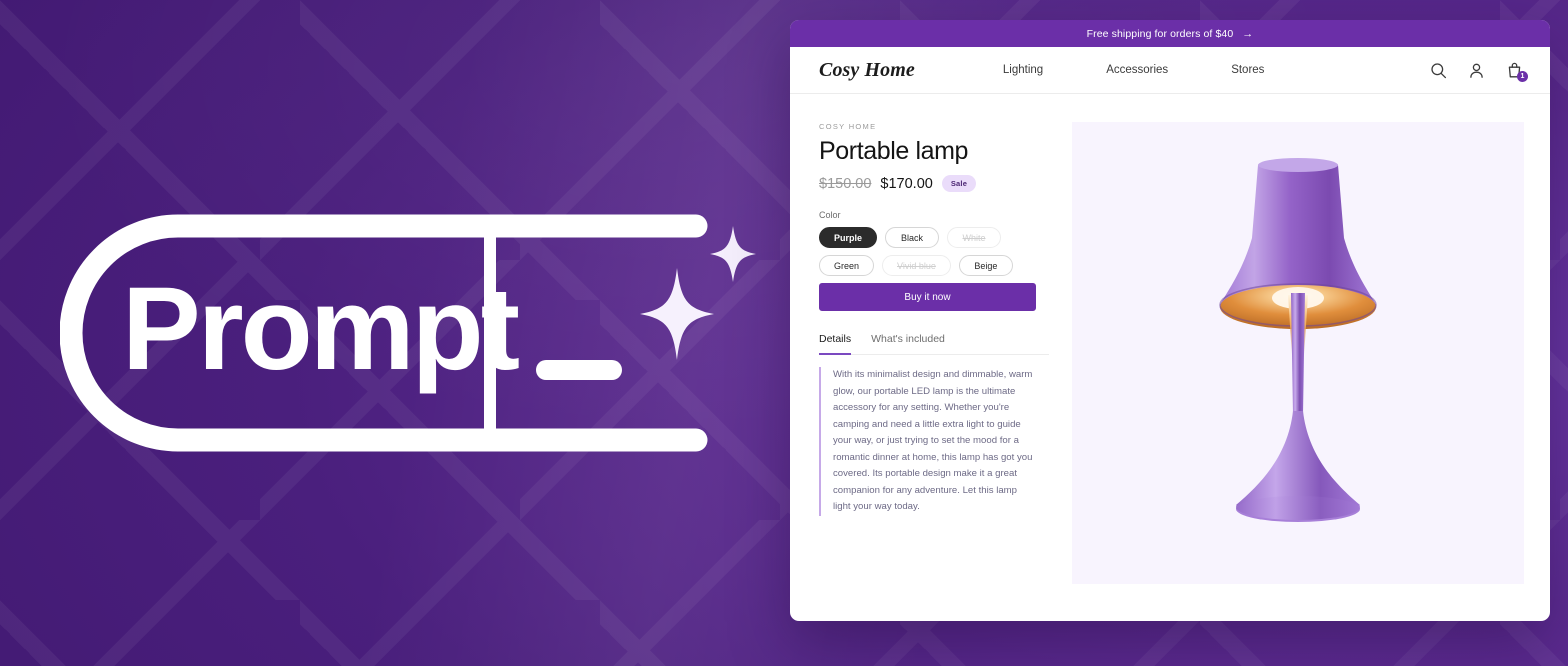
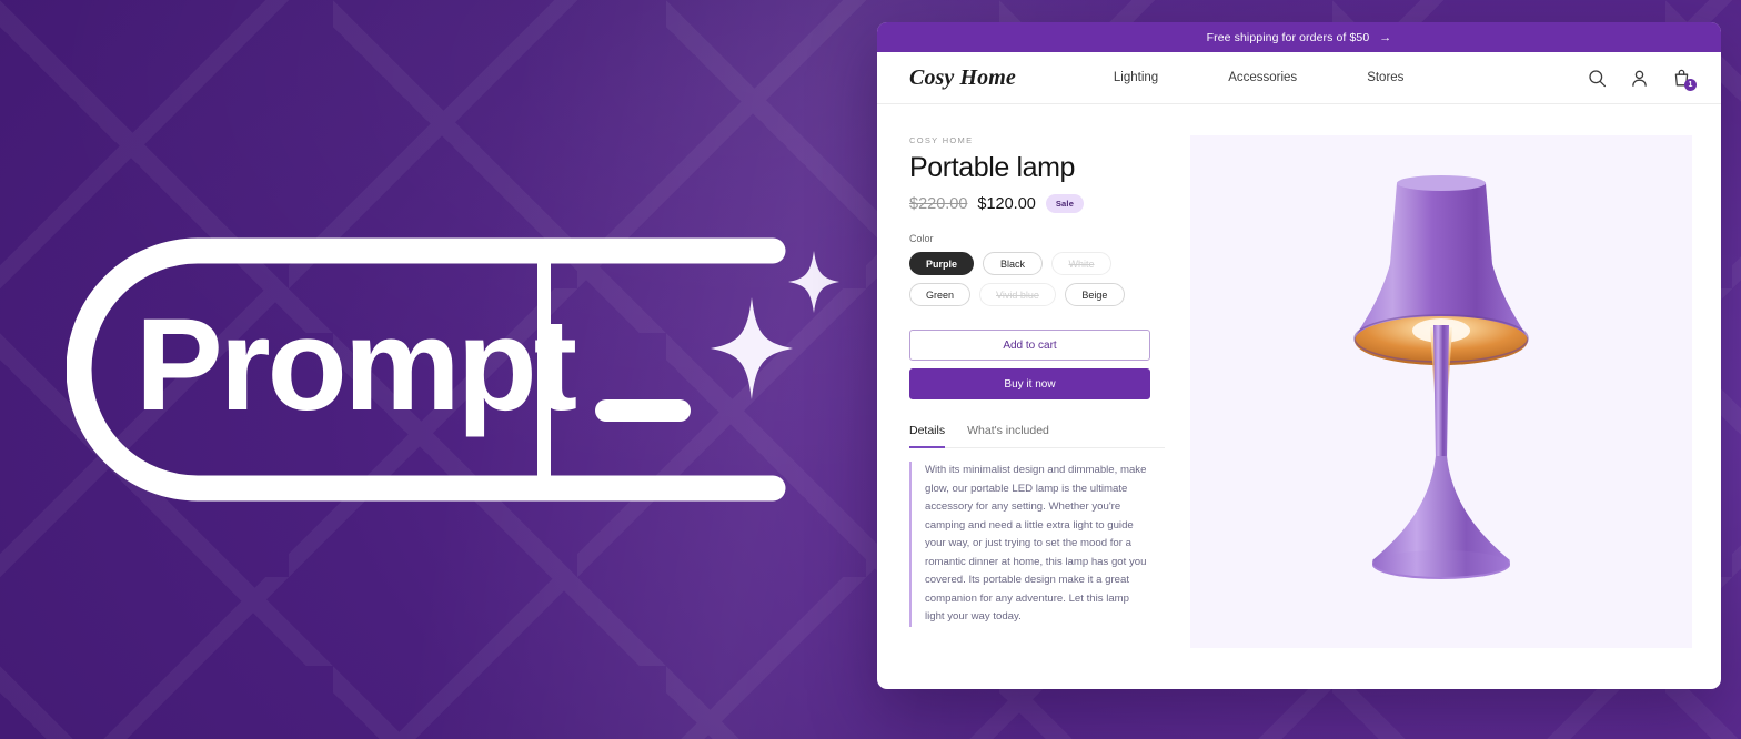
  Prompt
- Free shipping for orders of $40
+ Free shipping for orders of $50
  →
  Cosy Home
  Lighting
  Accessories
  Stores
  COSY HOME
  Portable lamp
- $150.00
+ $220.00
- $170.00
+ $120.00
  Sale
  Color
  Purple
  Black
  White
  Green
  Vivid blue
  Beige
+ Add to cart
  Buy it now
  Details
  What's included
- With its minimalist design and dimmable, warm glow, our portable LED lamp is the ultimate accessory for any setting. Whether you're camping and need a little extra light to guide your way, or just trying to set the mood for a romantic dinner at home, this lamp has got you covered. Its portable design make it a great companion for any adventure. Let this lamp light your way today.
+ With its minimalist design and dimmable, make glow, our portable LED lamp is the ultimate accessory for any setting. Whether you're camping and need a little extra light to guide your way, or just trying to set the mood for a romantic dinner at home, this lamp has got you covered. Its portable design make it a great companion for any adventure. Let this lamp light your way today.
